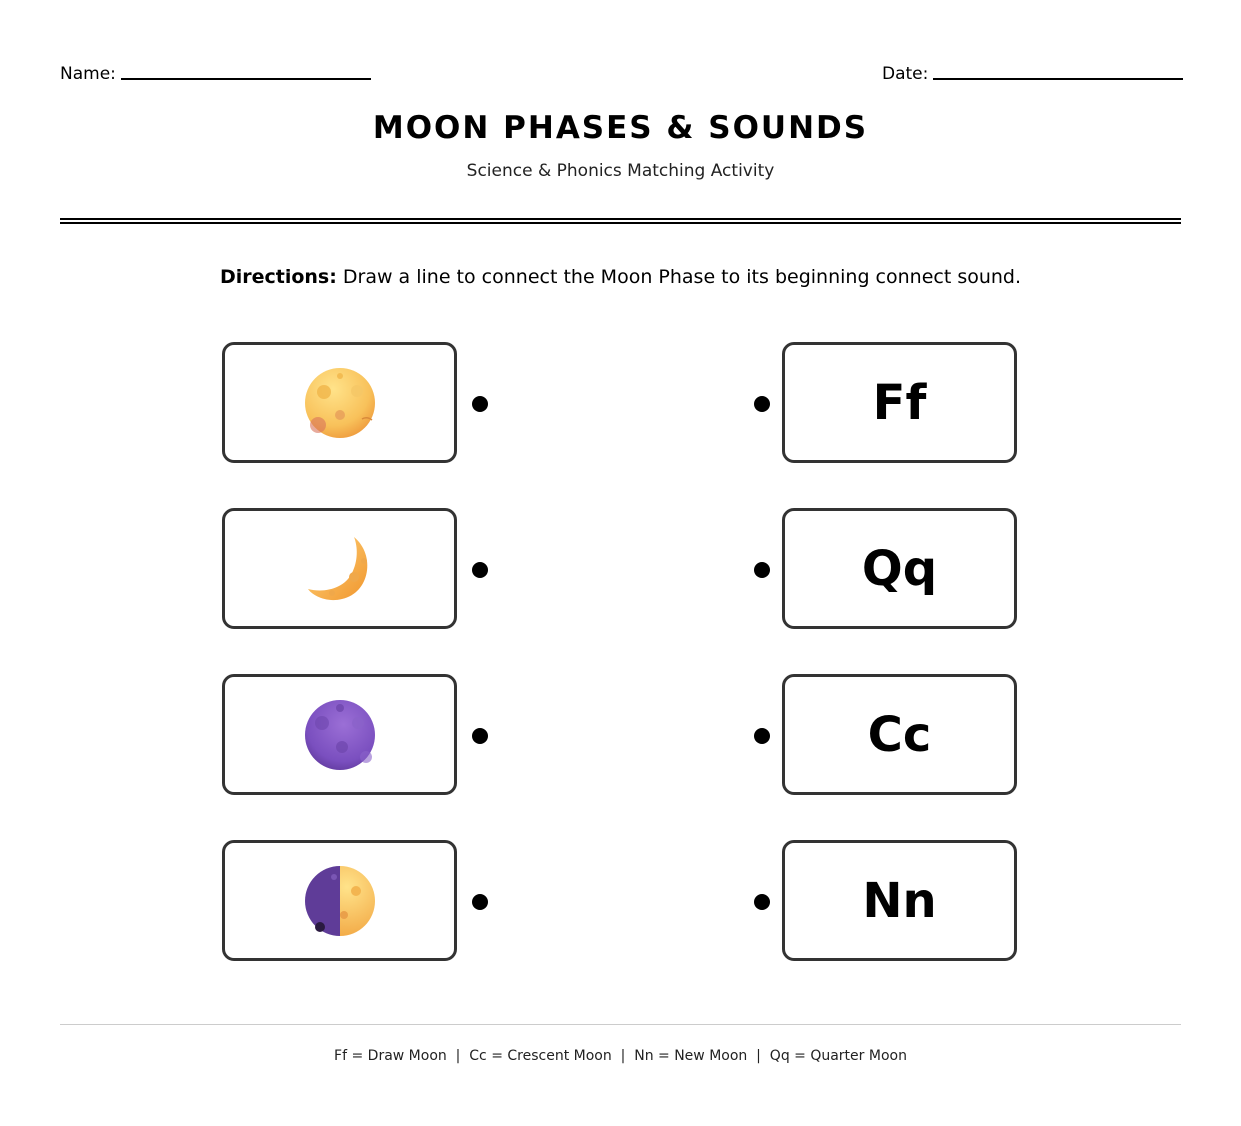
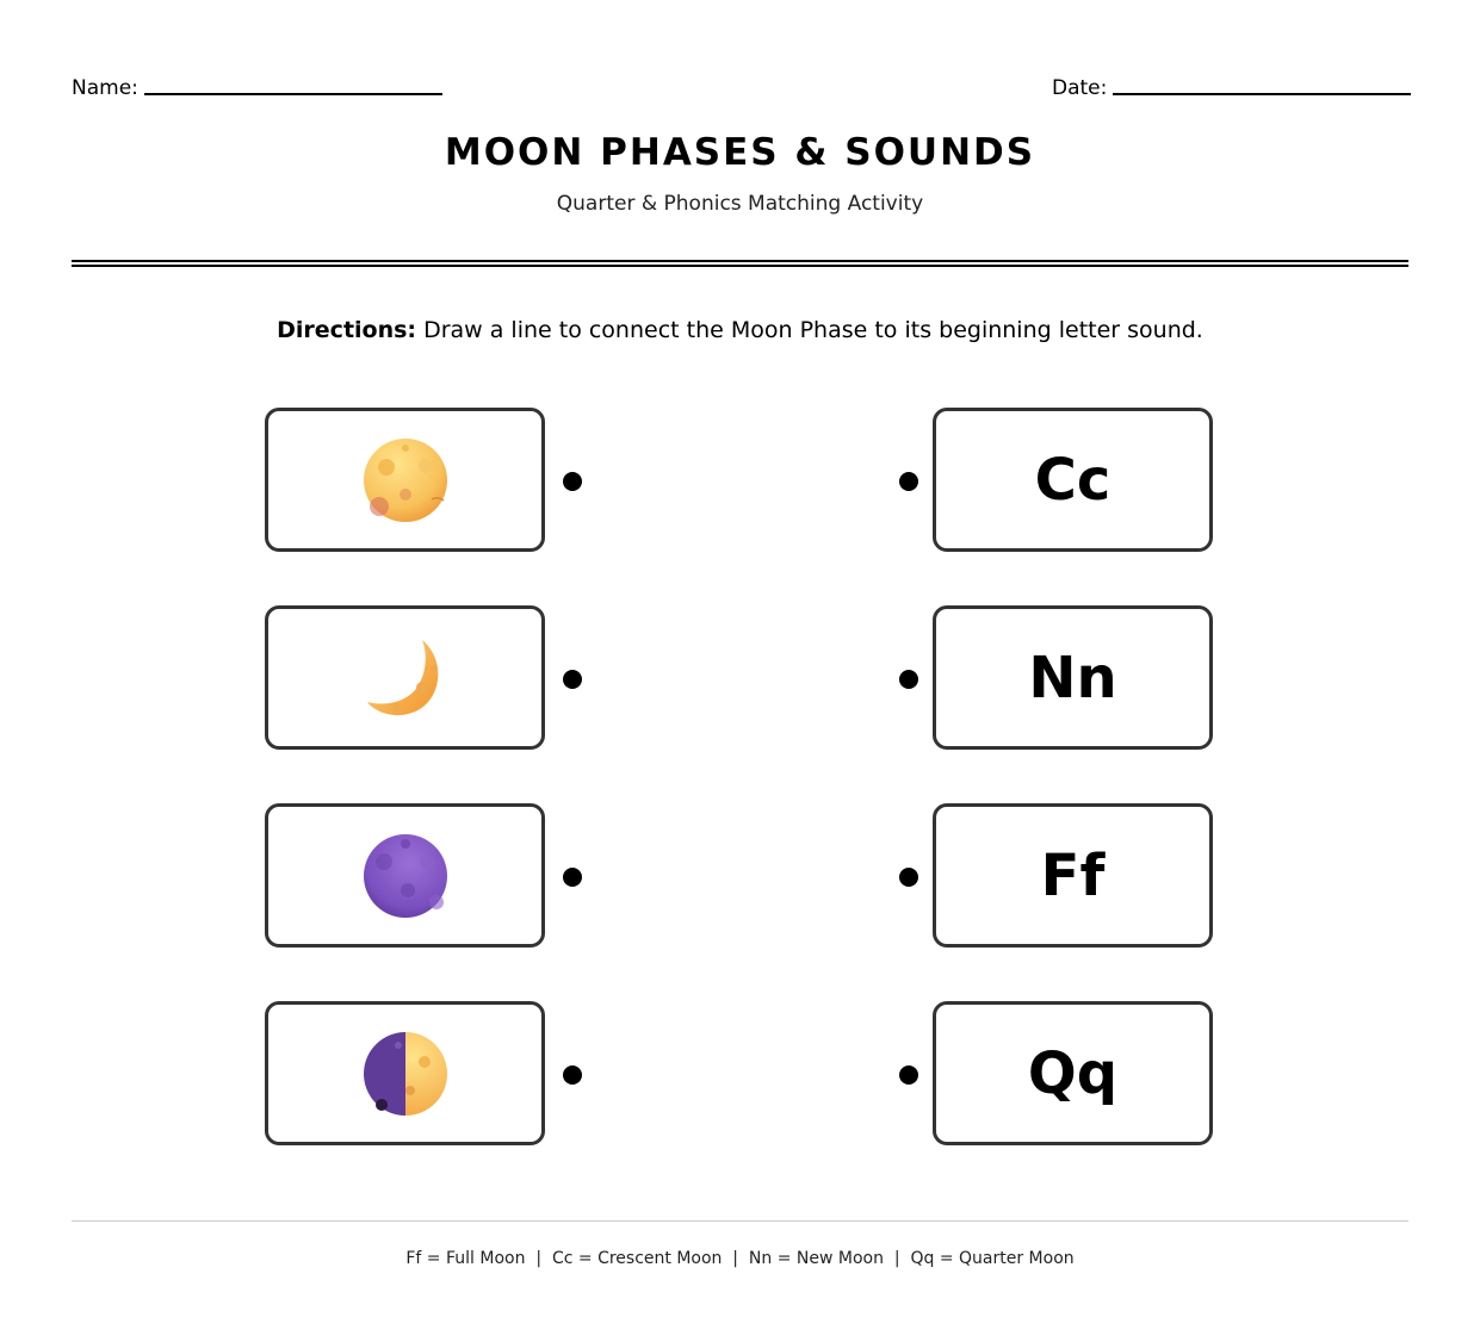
  Name:
  Date:
  MOON PHASES & SOUNDS
- Science & Phonics Matching Activity
+ Quarter & Phonics Matching Activity
- Directions: Draw a line to connect the Moon Phase to its beginning connect sound.
+ Directions: Draw a line to connect the Moon Phase to its beginning letter sound.
- Ff
+ Cc
- Qq
+ Nn
- Cc
+ Ff
- Nn
+ Qq
- Ff = Draw Moon | Cc = Crescent Moon | Nn = New Moon | Qq = Quarter Moon
+ Ff = Full Moon | Cc = Crescent Moon | Nn = New Moon | Qq = Quarter Moon
